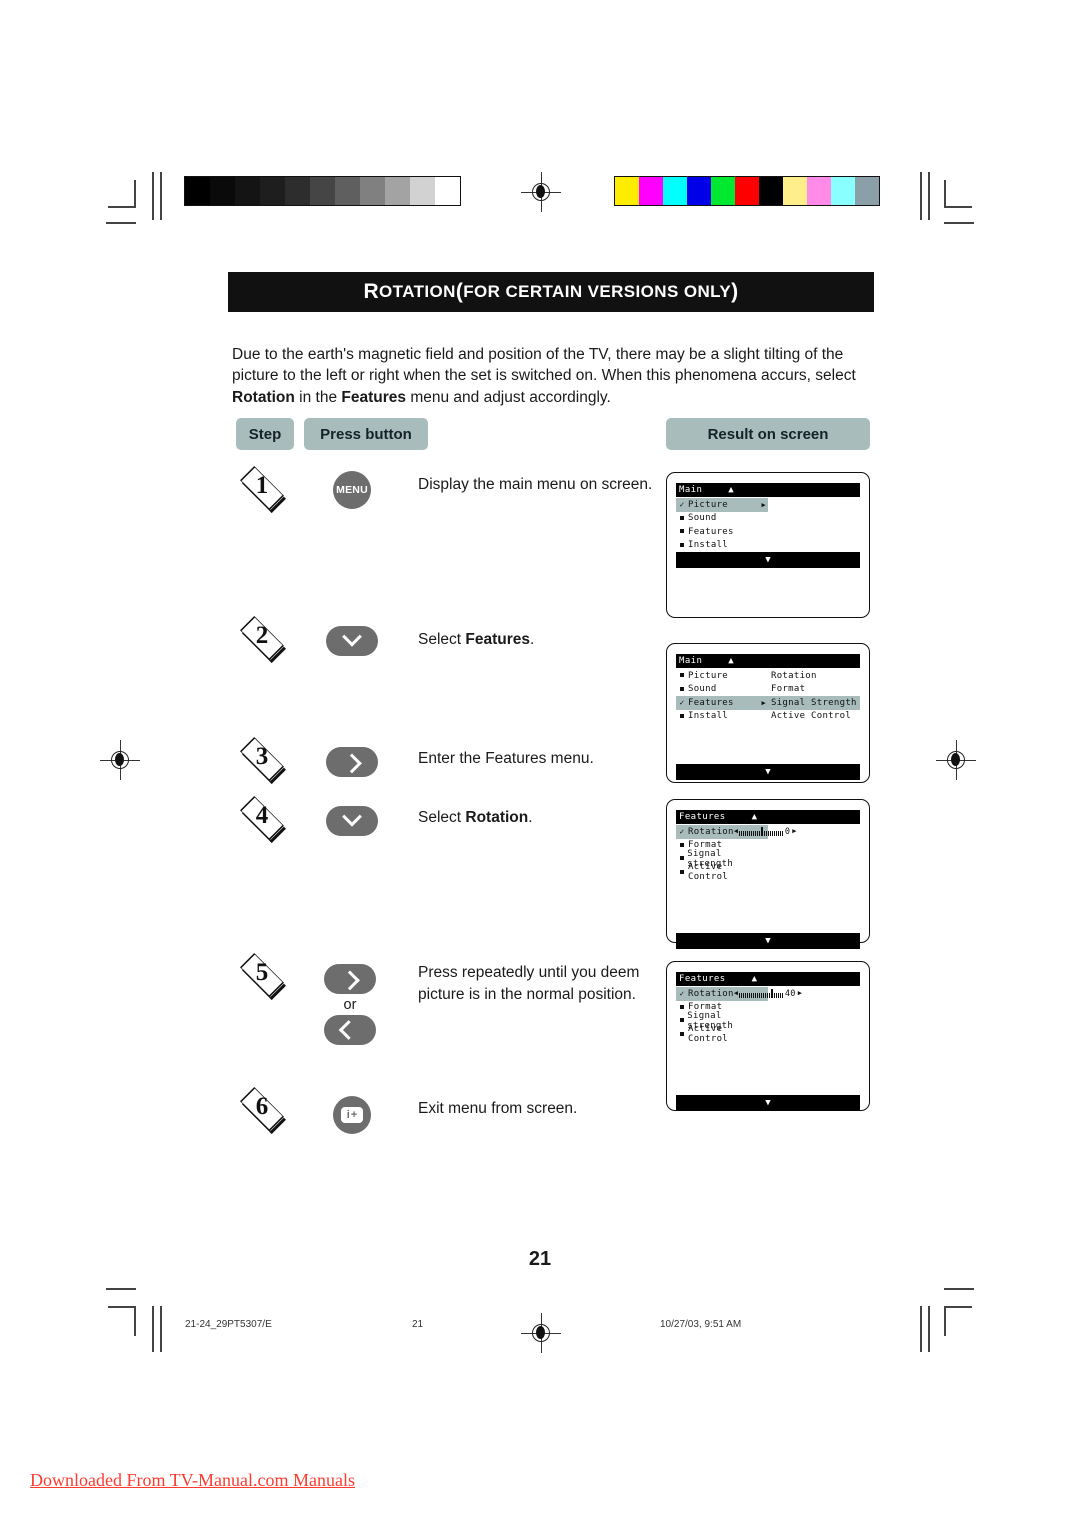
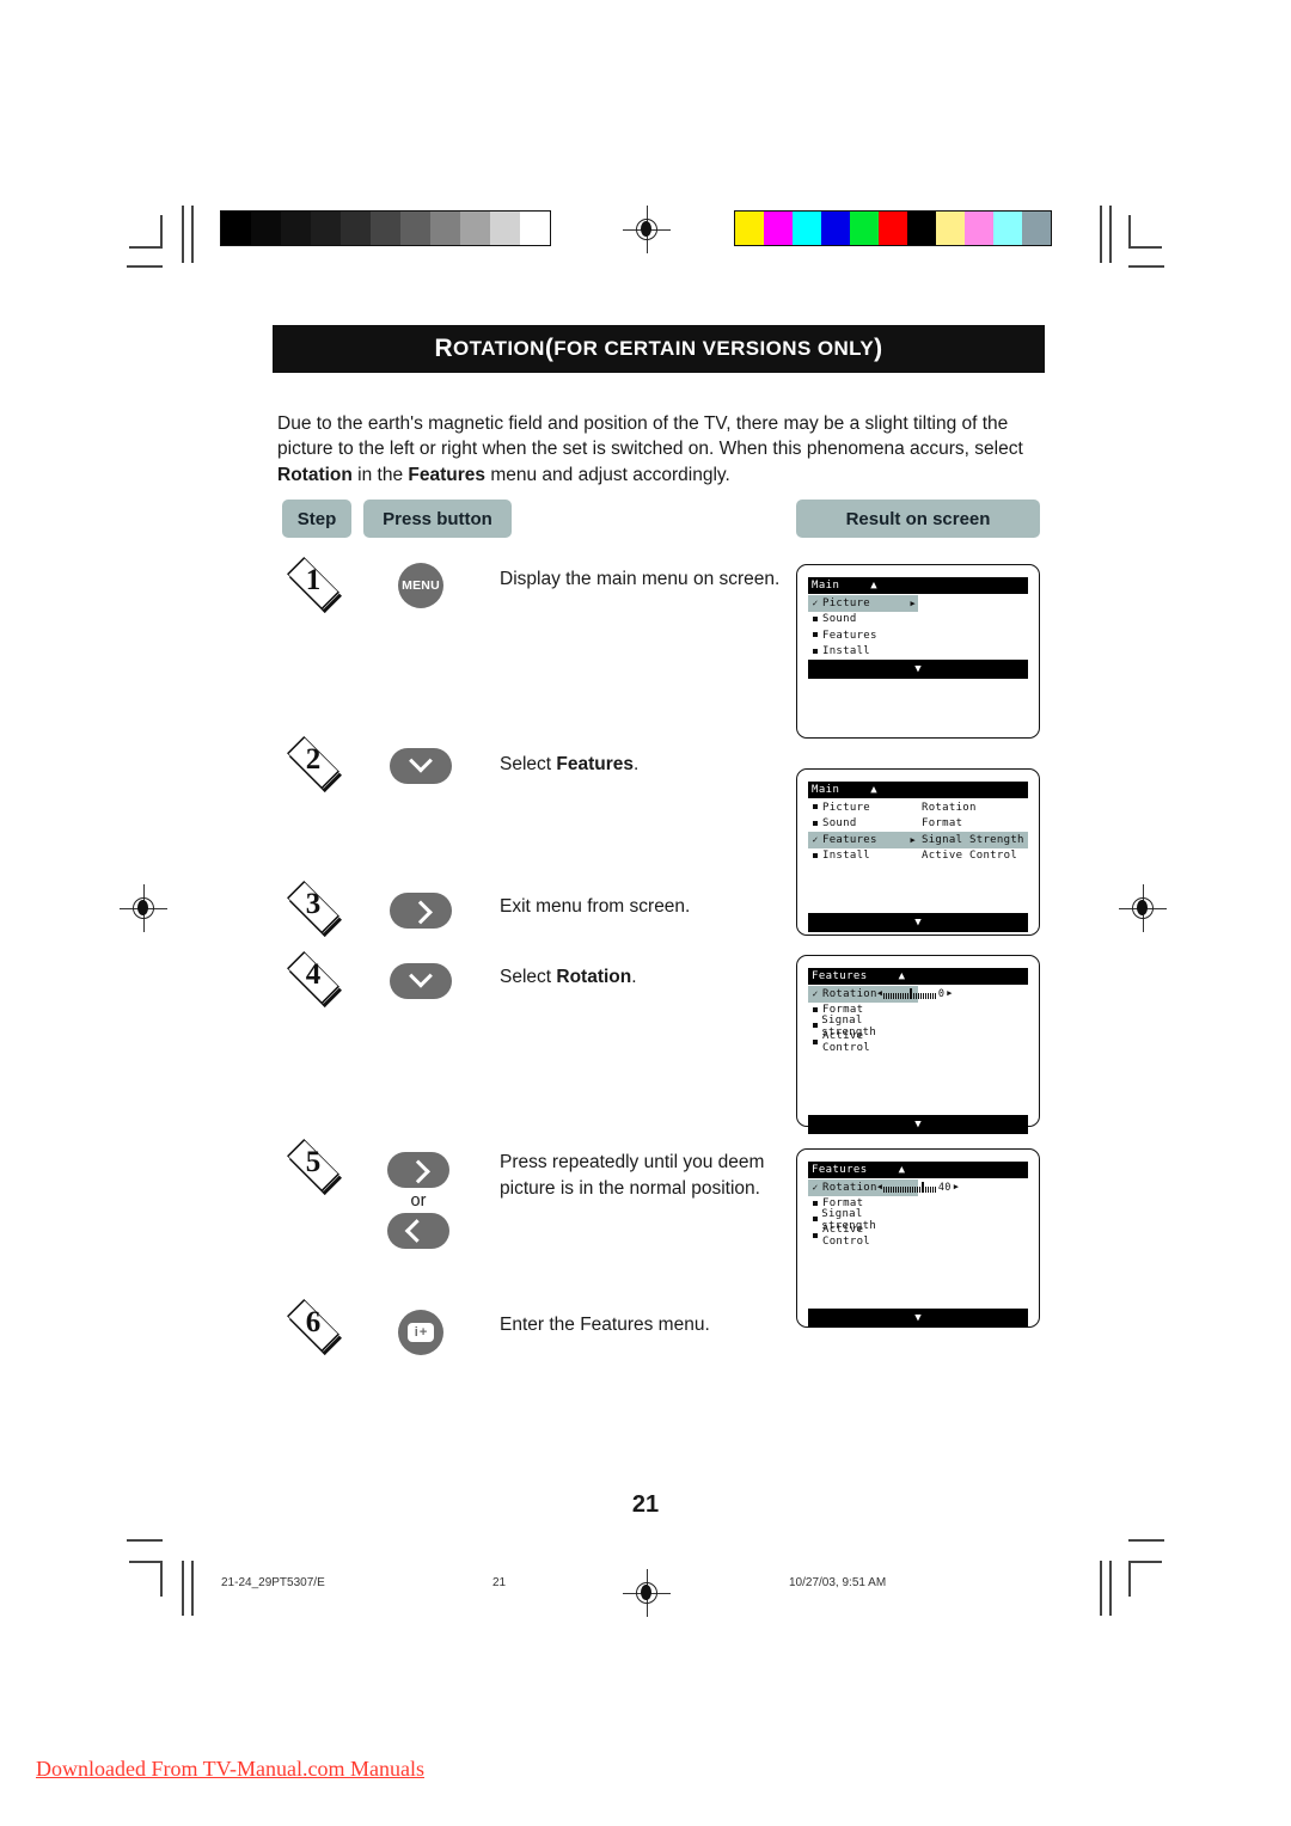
  R
  OTATION
  (
  FOR CERTAIN VERSIONS ONLY
  )
  Due to the earth's magnetic field and position of the TV, there may be a slight tilting of the picture to the left or right when the set is switched on. When this phenomena accurs, select Rotation in the Features menu and adjust accordingly.
  Step
  Press button
  Result on screen
  1
  2
  3
  4
  5
  6
  MENU
  or
  i
  +
  Display the main menu on screen.
  Select Features.
- Enter the Features menu.
+ Exit menu from screen.
  Select Rotation.
  Press repeatedly until you deem picture is in the normal position.
- Exit menu from screen.
+ Enter the Features menu.
  Main
  ▲
  ✓
  Picture
  ▶
  Sound
  Features
  Install
  ▼
  Main
  ▲
  Picture
  Sound
  ✓
  Features
  ▶
  Install
  Rotation
  Format
  Signal Strength
  Active Control
  ▼
  Features
  ▲
  ✓
  Rotation
  ◀
  0
  ▶
  Format
  Signal strength
  Active Control
  ▼
  Features
  ▲
  ✓
  Rotation
  ◀
  40
  ▶
  Format
  Signal strength
  Active Control
  ▼
  21
  21-24_29PT5307/E
  21
  10/27/03, 9:51 AM
  Downloaded From TV-Manual.com Manuals
